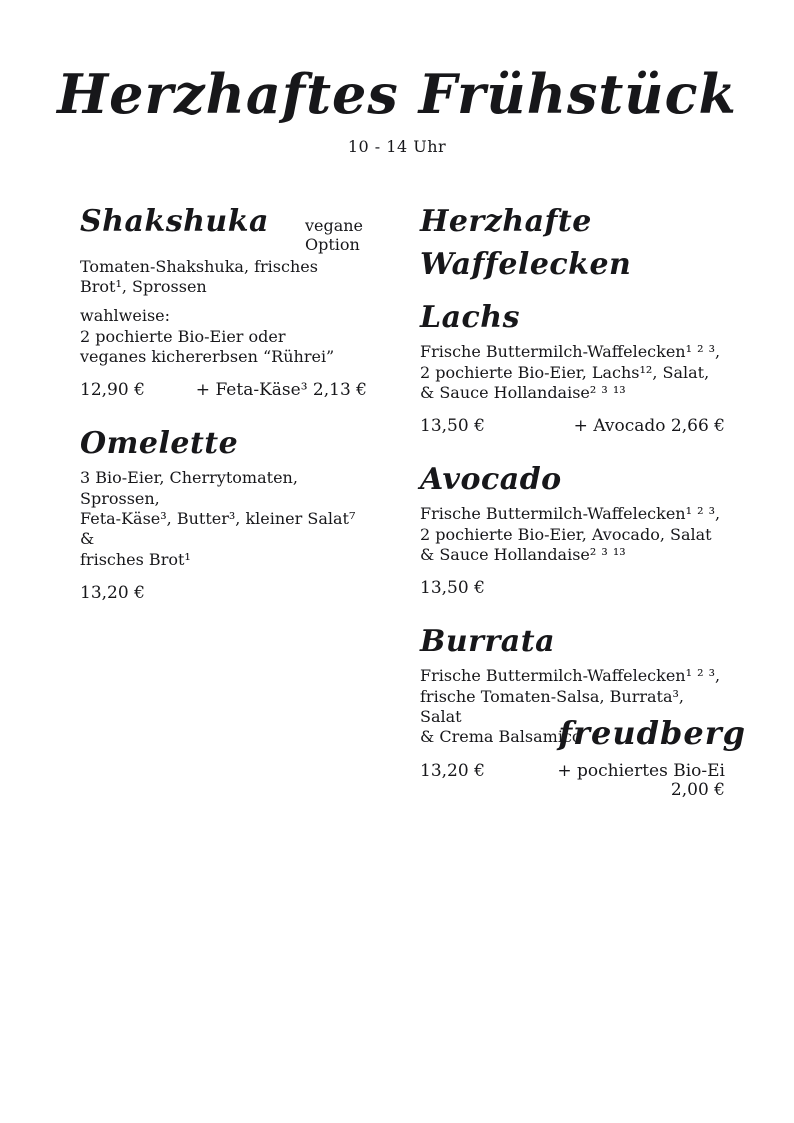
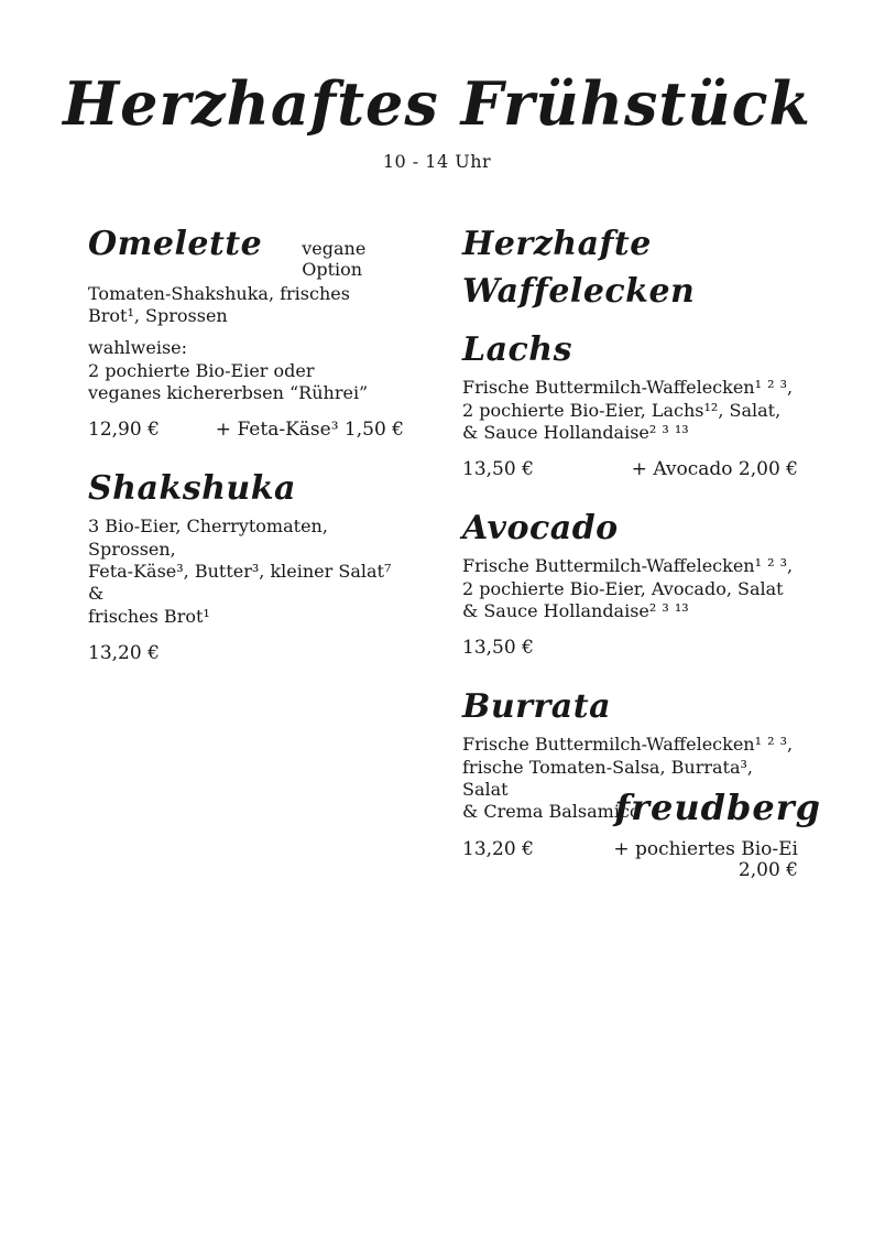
  Herzhaftes Frühstück
  10 - 14 Uhr
- Shakshuka
+ Omelette
  vegane Option
  Tomaten-Shakshuka, frisches
  Brot¹, Sprossen
  wahlweise:
  2 pochierte Bio-Eier oder
  veganes kichererbsen “Rührei”
  12,90 €
- + Feta-Käse³ 2,13 €
+ + Feta-Käse³ 1,50 €
- Omelette
+ Shakshuka
  3 Bio-Eier, Cherrytomaten, Sprossen,
  Feta-Käse³, Butter³, kleiner Salat⁷ &
  frisches Brot¹
  13,20 €
  Herzhafte Waffelecken
  Lachs
  Frische Buttermilch-Waffelecken¹ ² ³,
  2 pochierte Bio-Eier, Lachs¹², Salat,
  & Sauce Hollandaise² ³ ¹³
  13,50 €
- + Avocado 2,66 €
+ + Avocado 2,00 €
  Avocado
  Frische Buttermilch-Waffelecken¹ ² ³,
  2 pochierte Bio-Eier, Avocado, Salat
  & Sauce Hollandaise² ³ ¹³
  13,50 €
  Burrata
  Frische Buttermilch-Waffelecken¹ ² ³,
  frische Tomaten-Salsa, Burrata³, Salat
  & Crema Balsamico
  13,20 €
  + pochiertes Bio-Ei
  2,00 €
  freudberg
